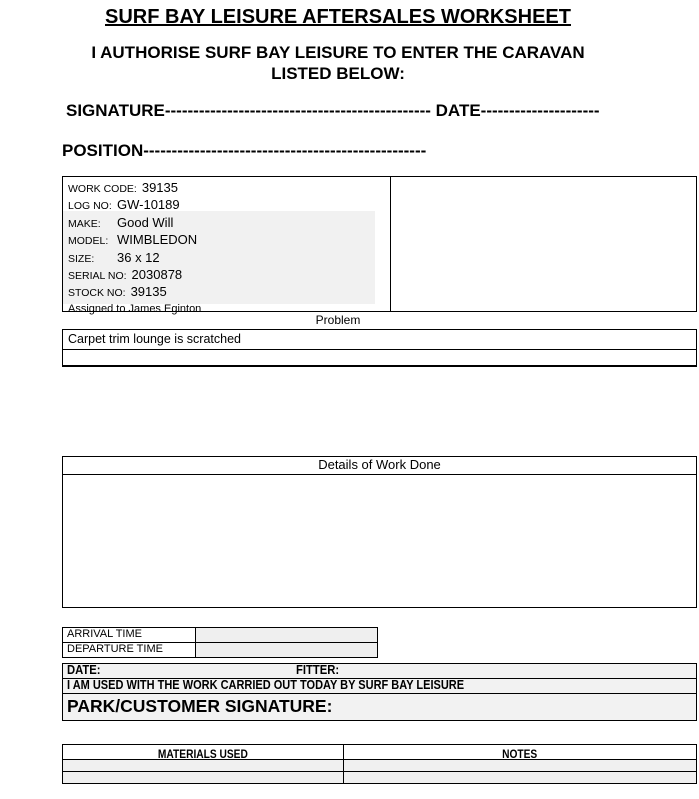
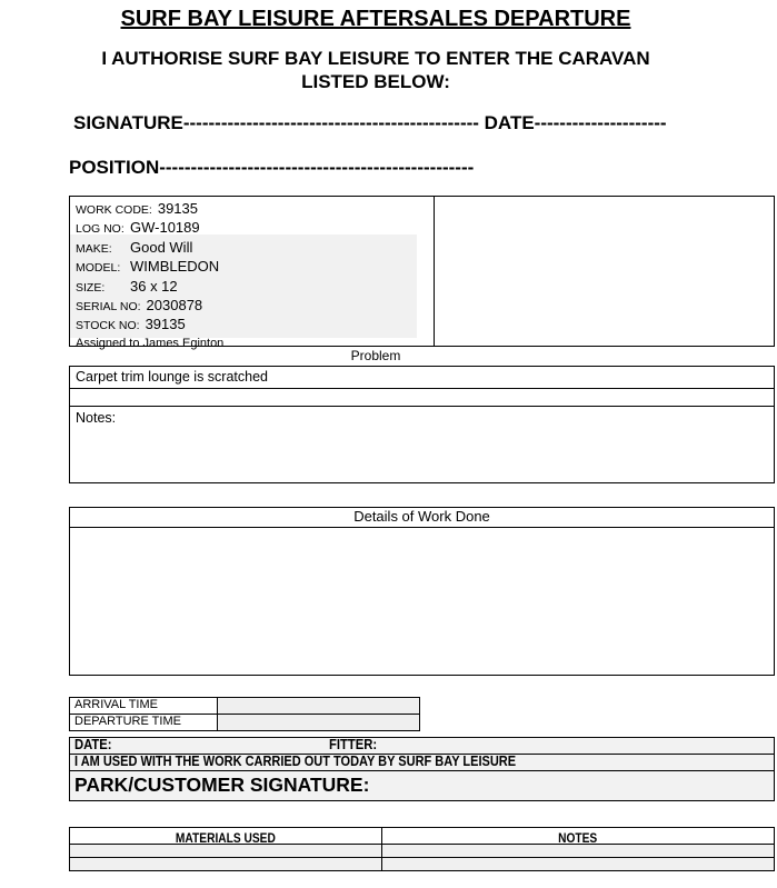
- SURF BAY LEISURE AFTERSALES WORKSHEET
+ SURF BAY LEISURE AFTERSALES DEPARTURE
  I AUTHORISE SURF BAY LEISURE TO ENTER THE CARAVAN
  LISTED BELOW:
  SIGNATURE----------------------------------------------- DATE---------------------
  POSITION--------------------------------------------------
  WORK CODE: 39135
  LOG NO: GW-10189
  MAKE: Good Will
  MODEL: WIMBLEDON
  SIZE: 36 x 12
  SERIAL NO: 2030878
  STOCK NO: 39135
  Assigned to James Eginton
  Problem
  Carpet trim lounge is scratched
+ Notes:
  Details of Work Done
  ARRIVAL TIME
  DEPARTURE TIME
  DATE:
  FITTER:
  I AM USED WITH THE WORK CARRIED OUT TODAY BY SURF BAY LEISURE
  PARK/CUSTOMER SIGNATURE:
  MATERIALS USED
  NOTES
